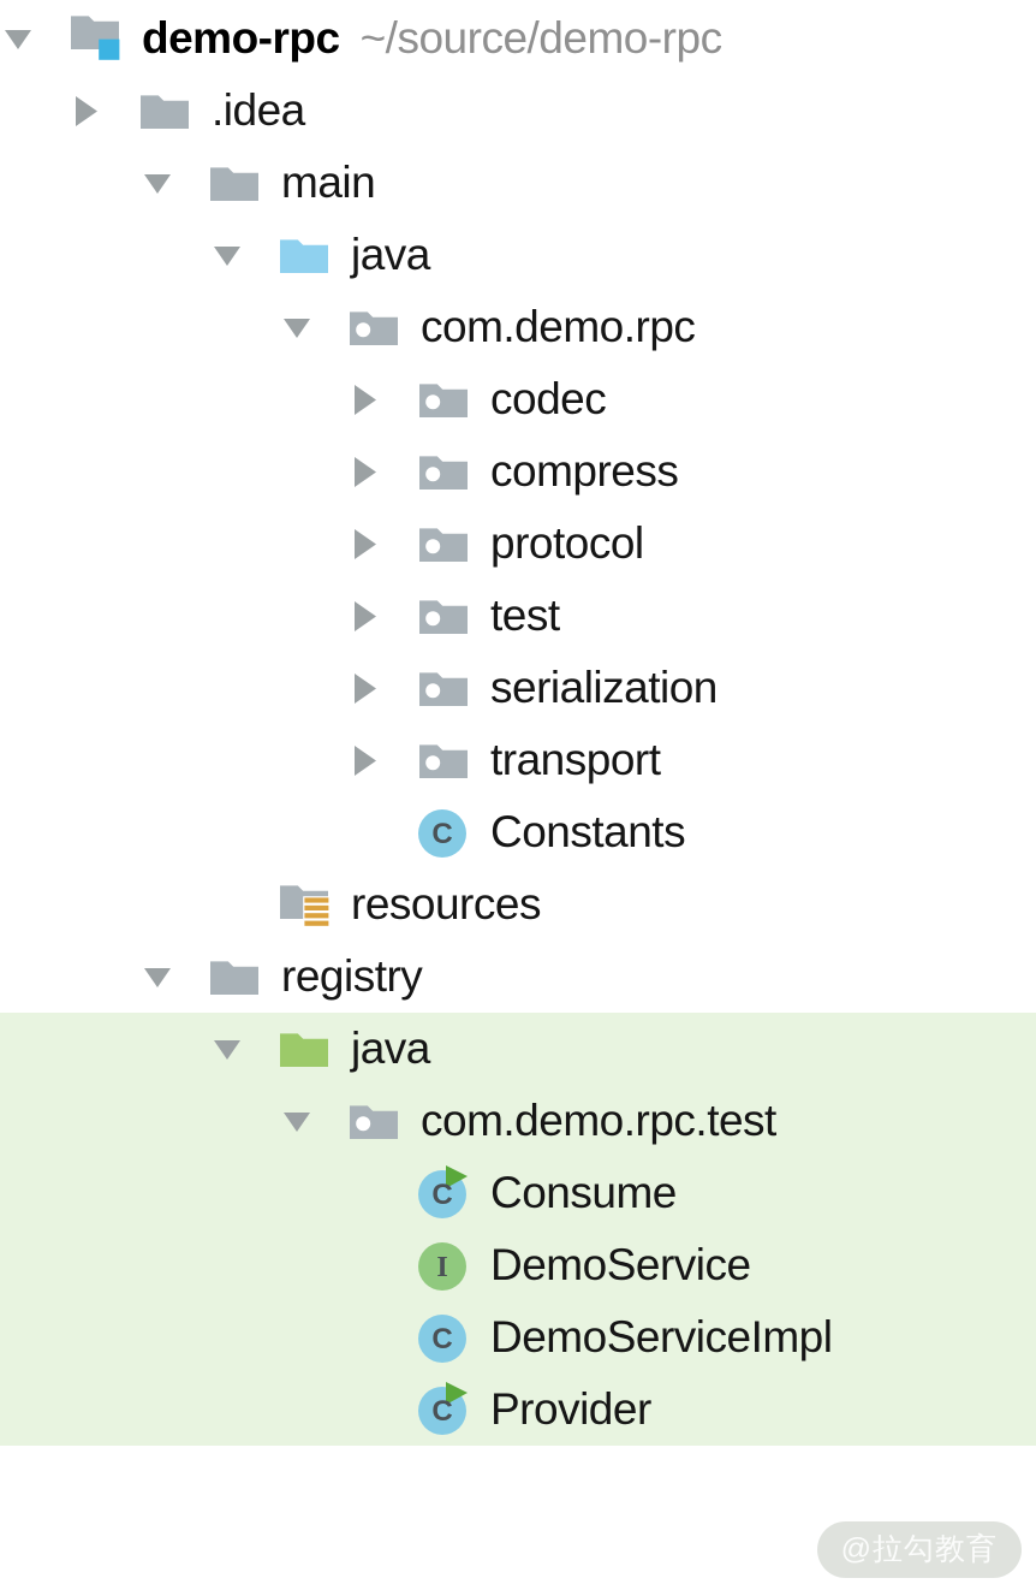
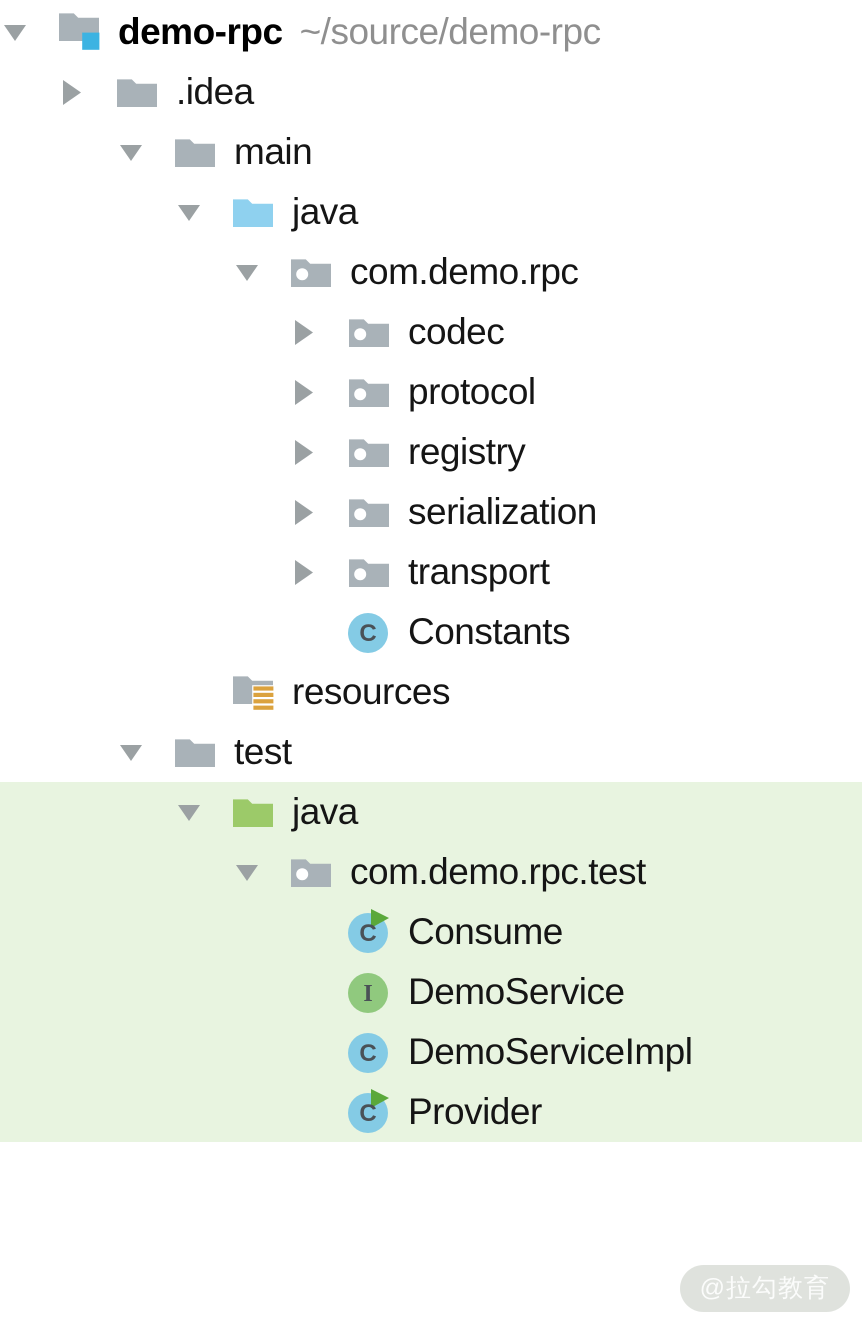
  demo-rpc
  ~/source/demo-rpc
  .idea
  main
  java
  com.demo.rpc
  codec
- compress
  protocol
- test
+ registry
  serialization
  transport
  C
  Constants
  resources
- registry
+ test
  java
  com.demo.rpc.test
  C
  Consume
  I
  DemoService
  C
  DemoServiceImpl
  C
  Provider
  @拉勾教育
